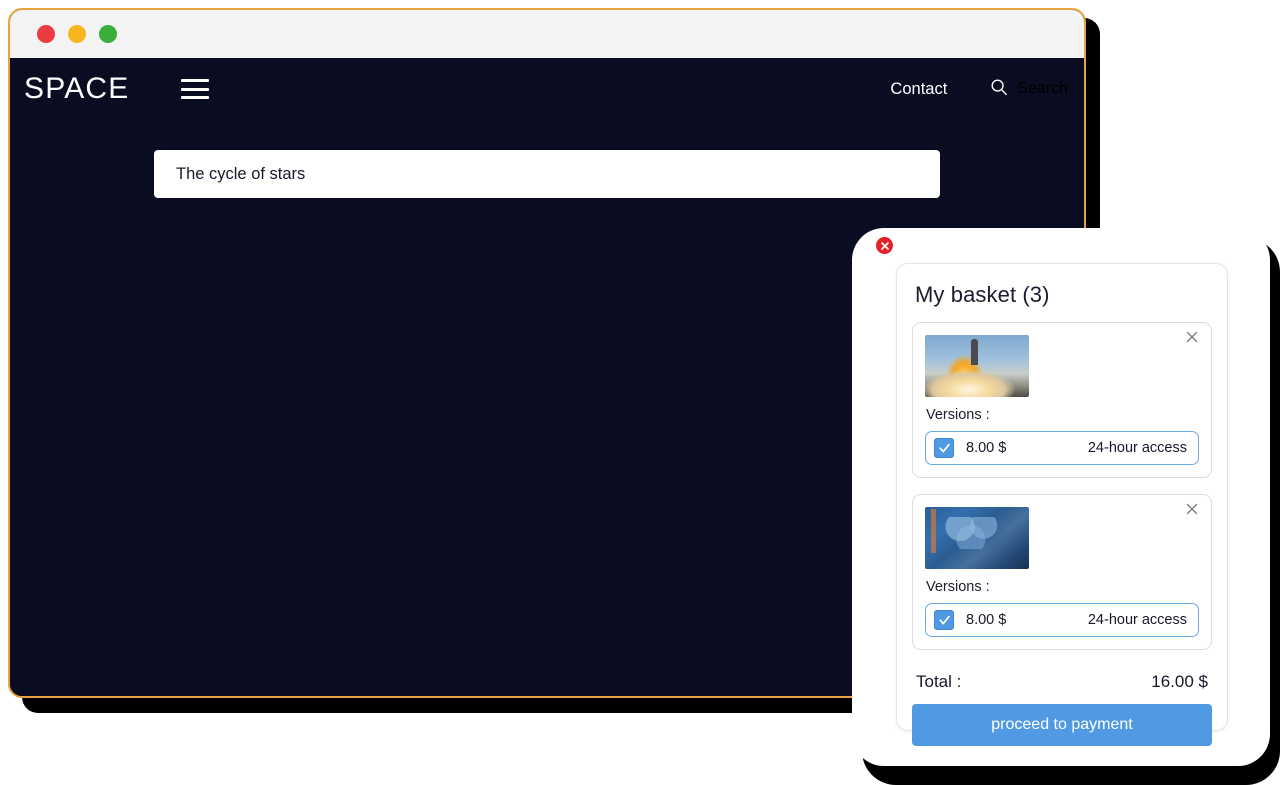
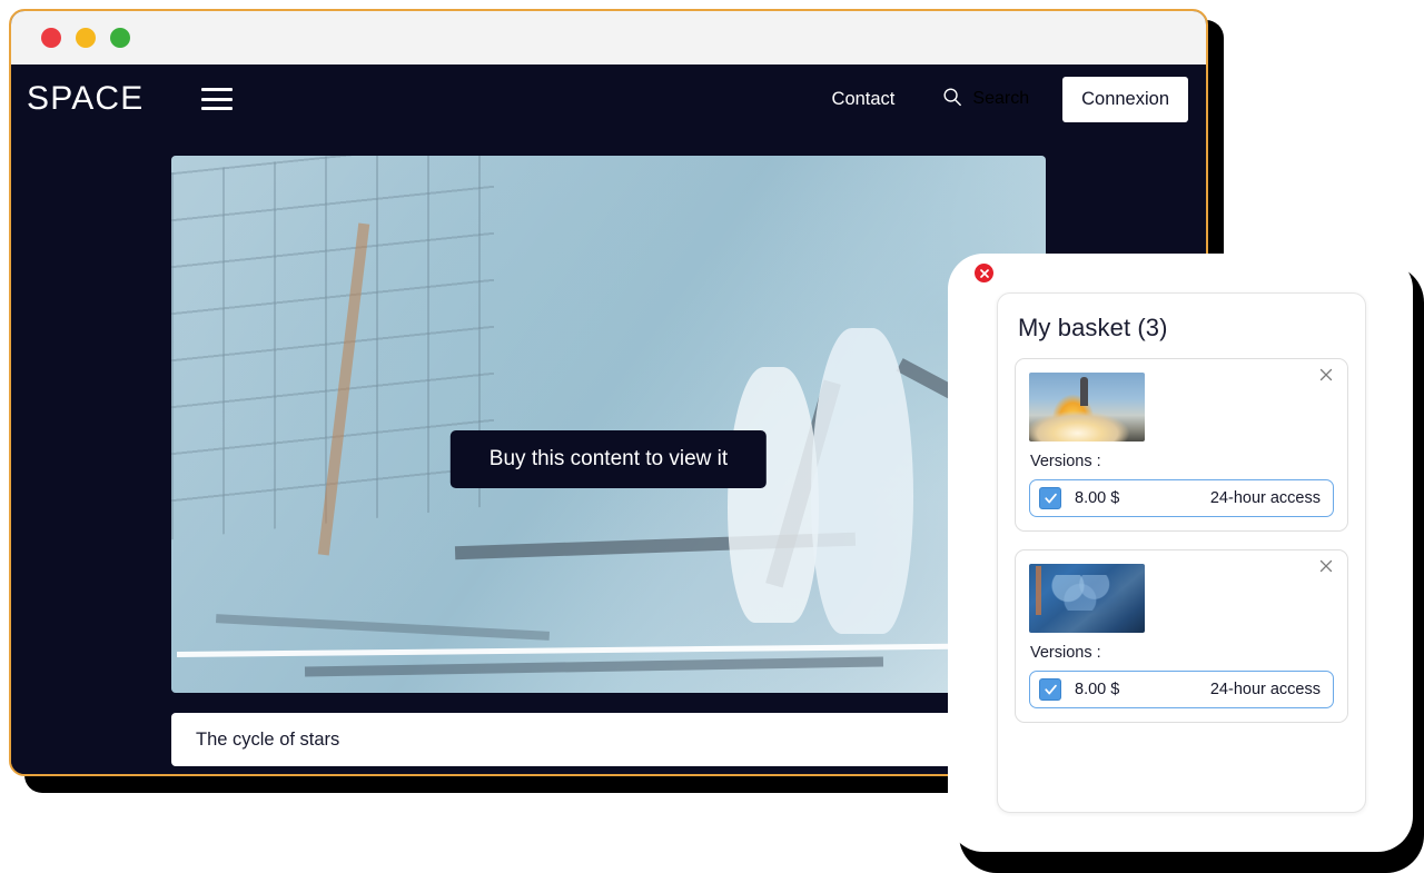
  SPACE
  Contact
  Search
+ Connexion
+ Buy this content to view it
  The cycle of stars
  My basket (3)
  Versions :
  8.00 $
  24-hour access
  Versions :
  8.00 $
  24-hour access
- Total :
- 16.00 $
- proceed to payment
